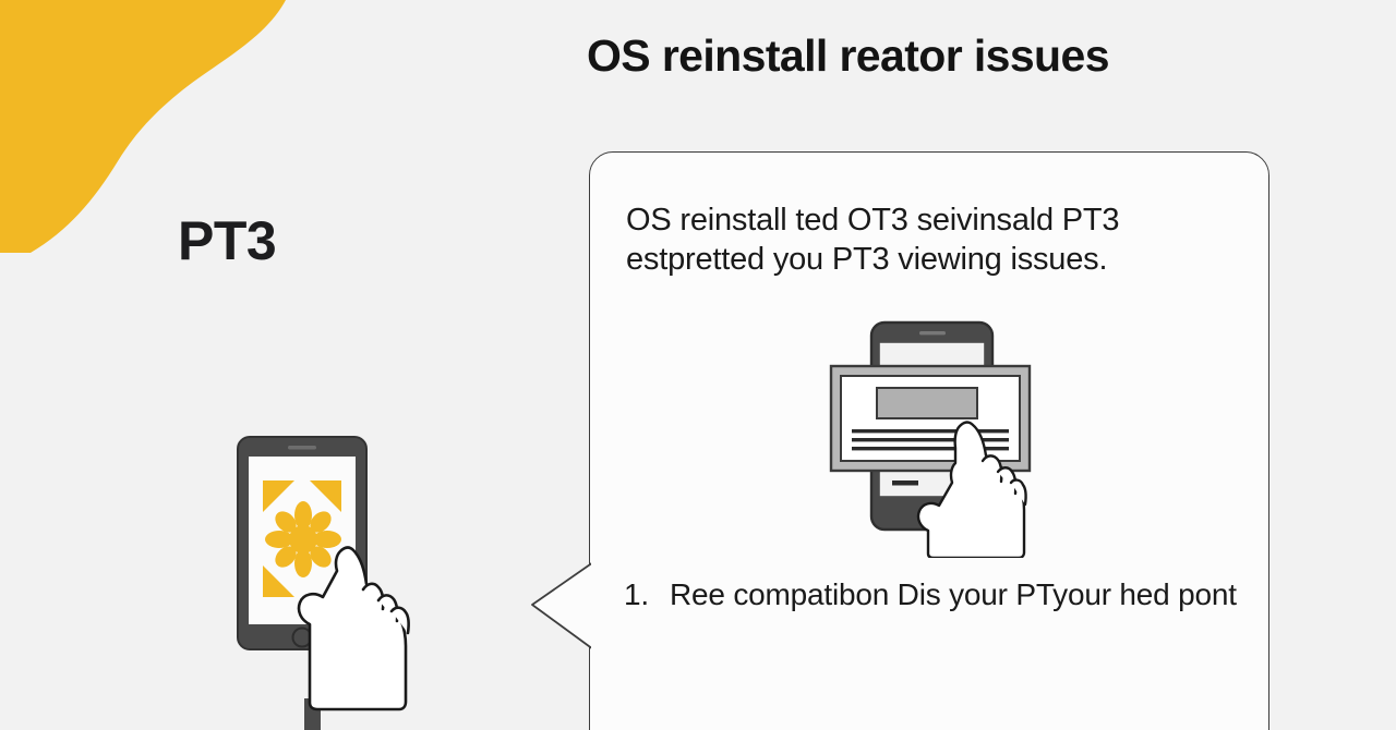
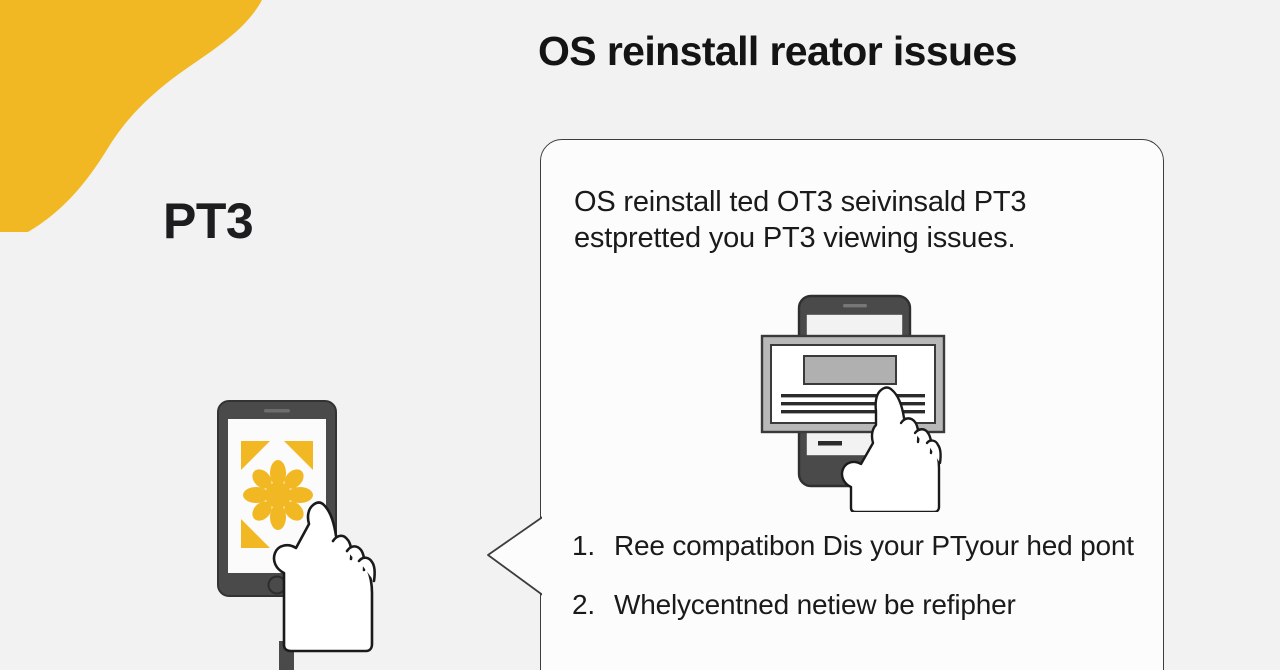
  OS reinstall reator issues
  PT3
  OS reinstall ted OT3 seivinsald PT3 estpretted you PT3 viewing issues.
  1.
  Ree compatibon Dis your PTyour hed pont
+ 2.
+ Whelycentned netiew be refipher
